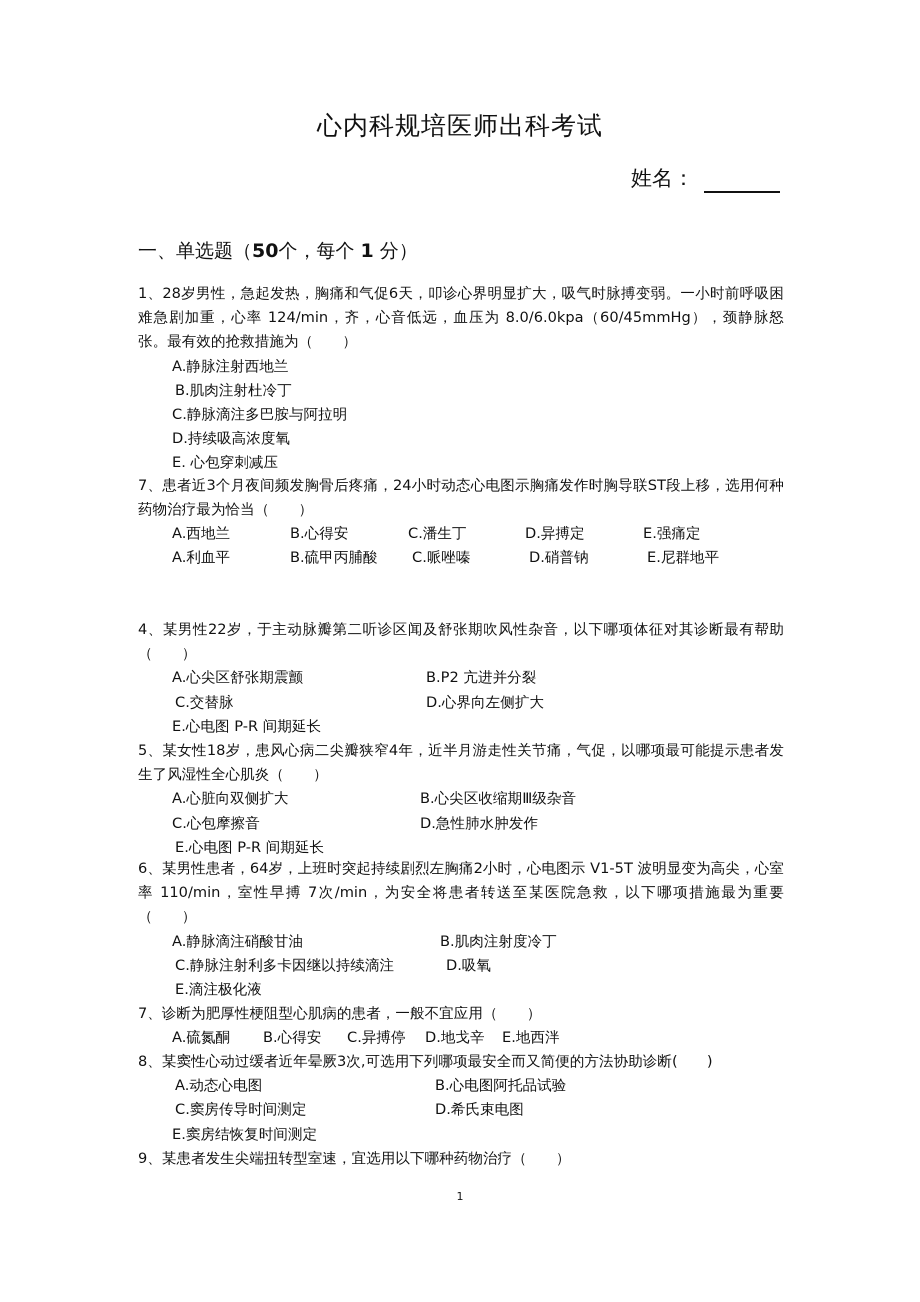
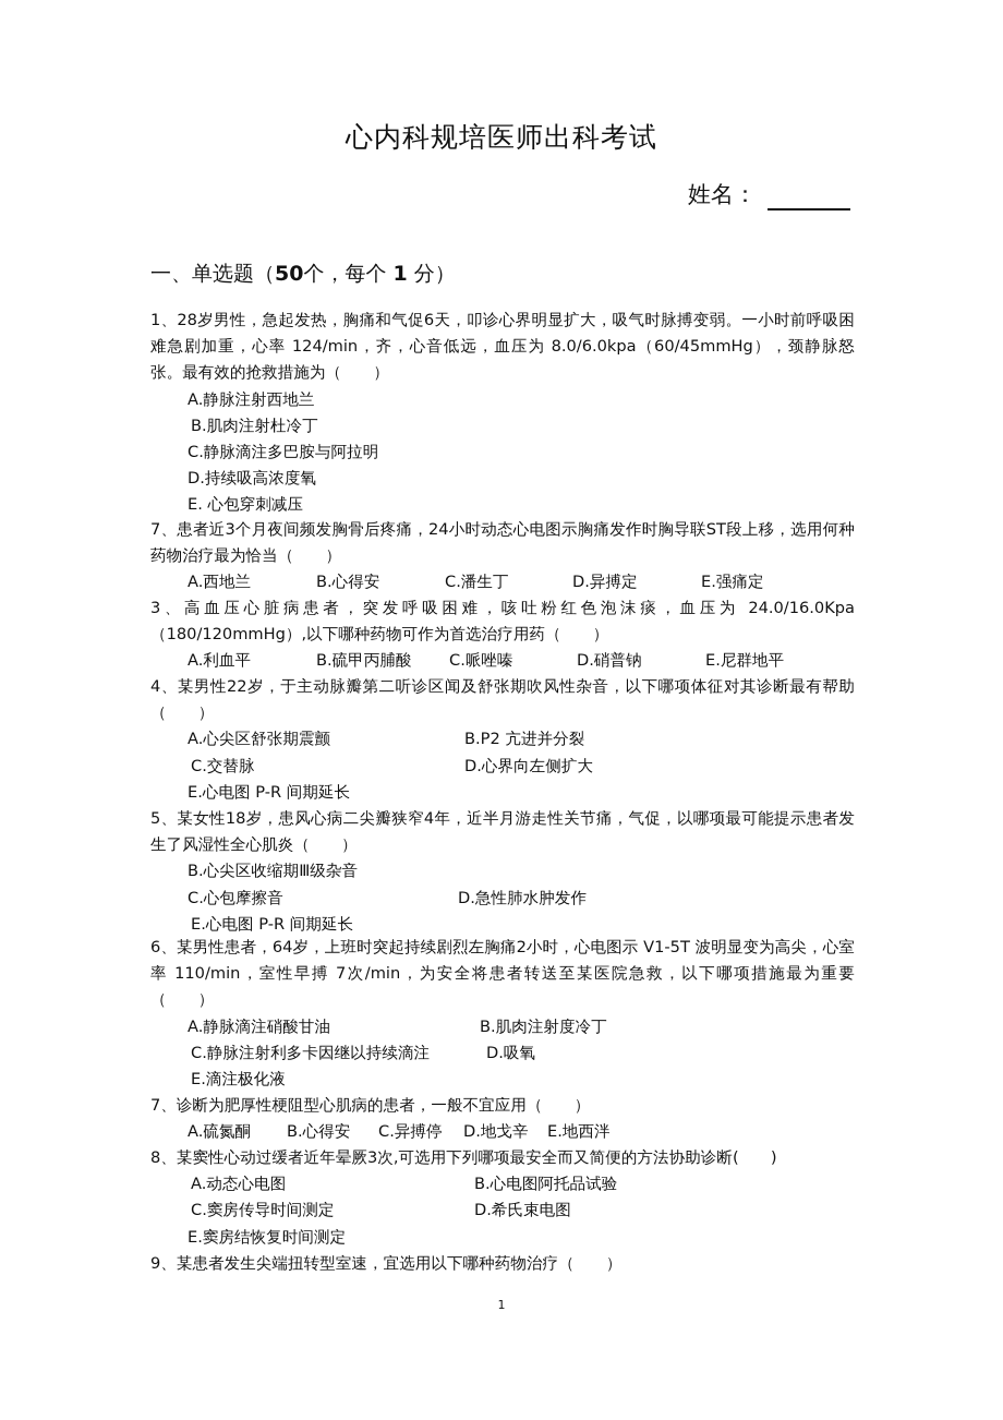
  心内科规培医师出科考试
  姓名：
  一、单选题（50个，每个 1 分）
  1、28岁男性，急起发热，胸痛和气促6天，叩诊心界明显扩大，吸气时脉搏变弱。一小时前呼吸困难急剧加重，心率 124/min，齐，心音低远，血压为 8.0/6.0kpa（60/45mmHg），颈静脉怒张。最有效的抢救措施为（ ）
  A.静脉注射西地兰
  B.肌肉注射杜冷丁
  C.静脉滴注多巴胺与阿拉明
  D.持续吸高浓度氧
  E. 心包穿刺减压
  7、患者近3个月夜间频发胸骨后疼痛，24小时动态心电图示胸痛发作时胸导联ST段上移，选用何种药物治疗最为恰当（ ）
  A.西地兰
  B.心得安
  C.潘生丁
  D.异搏定
  E.强痛定
+ 3、高血压心脏病患者，突发呼吸困难，咳吐粉红色泡沫痰，血压为 24.0/16.0Kpa（180/120mmHg）,以下哪种药物可作为首选治疗用药（ ）
  A.利血平
  B.硫甲丙脯酸
  C.哌唑嗪
  D.硝普钠
  E.尼群地平
  4、某男性22岁，于主动脉瓣第二听诊区闻及舒张期吹风性杂音，以下哪项体征对其诊断最有帮助（ ）
  A.心尖区舒张期震颤
  B.P2 亢进并分裂
  C.交替脉
  D.心界向左侧扩大
  E.心电图 P-R 间期延长
  5、某女性18岁，患风心病二尖瓣狭窄4年，近半月游走性关节痛，气促，以哪项最可能提示患者发生了风湿性全心肌炎（ ）
- A.心脏向双侧扩大
  B.心尖区收缩期Ⅲ级杂音
  C.心包摩擦音
  D.急性肺水肿发作
  E.心电图 P-R 间期延长
  6、某男性患者，64岁，上班时突起持续剧烈左胸痛2小时，心电图示 V1-5T 波明显变为高尖，心室率 110/min，室性早搏 7次/min，为安全将患者转送至某医院急救，以下哪项措施最为重要（ ）
  A.静脉滴注硝酸甘油
  B.肌肉注射度冷丁
  C.静脉注射利多卡因继以持续滴注
  D.吸氧
  E.滴注极化液
  7、诊断为肥厚性梗阻型心肌病的患者，一般不宜应用（ ）
  A.硫氮酮
  B.心得安
  C.异搏停
  D.地戈辛
  E.地西泮
  8、某窦性心动过缓者近年晕厥3次,可选用下列哪项最安全而又简便的方法协助诊断( )
  A.动态心电图
  B.心电图阿托品试验
  C.窦房传导时间测定
  D.希氏束电图
  E.窦房结恢复时间测定
  9、某患者发生尖端扭转型室速，宜选用以下哪种药物治疗（ ）
  1
